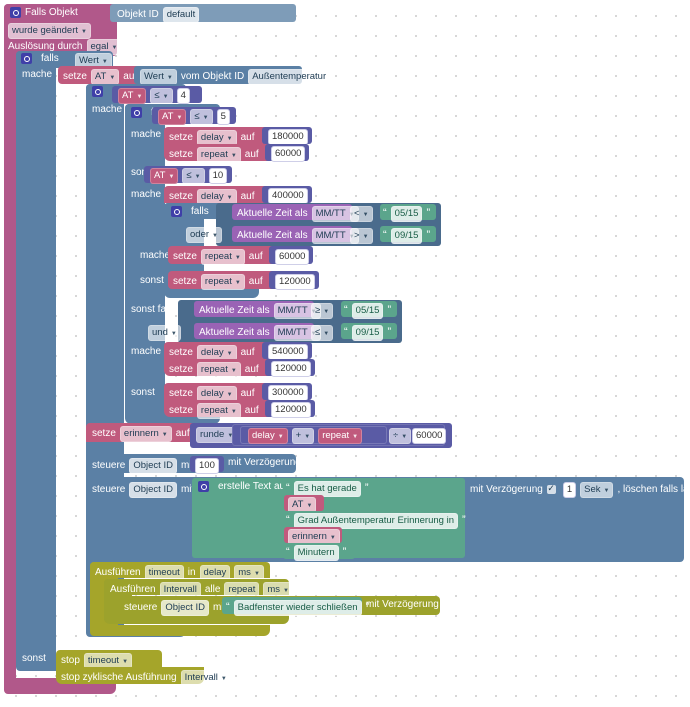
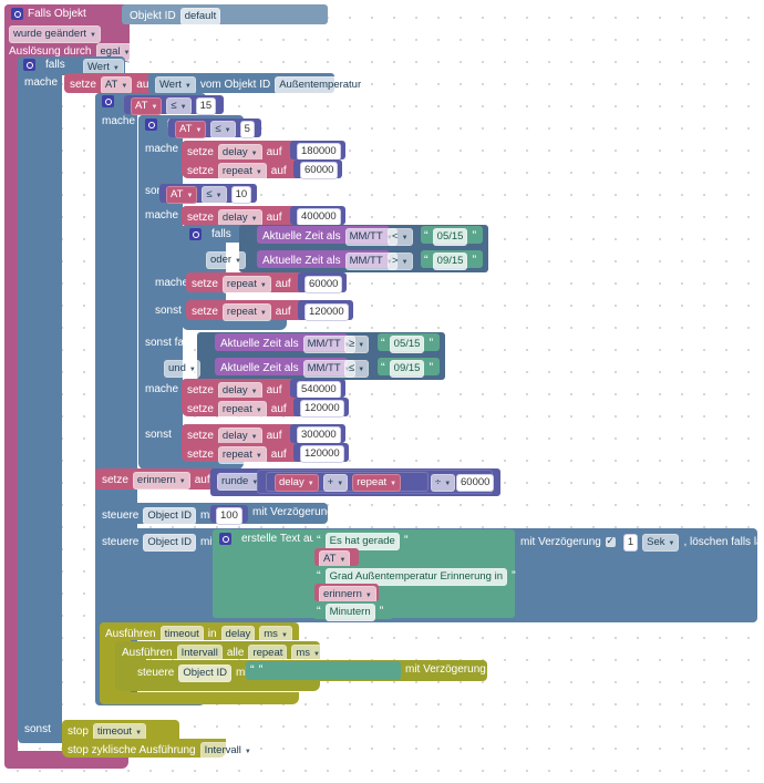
  Falls Objekt
  Objekt ID
  default
  wurde geändert
  Auslösung durch
  egal
  falls
  Wert
  mache
  sonst
  setze
  Wert
  vom Objekt ID
  Außentemperatur
- 4
+ 15
  mache
  5
  mache
  setze
  delay
  auf
  180000
  setze
  repeat
  auf
  60000
  10
  mache
  setze
  delay
  auf
  400000
  falls
  Aktuelle Zeit als
  MM/TT
  “
  05/15
  ”
  oder
  Aktuelle Zeit als
  MM/TT
  “
  09/15
  ”
  mach
  setze
  repeat
  auf
  60000
  sonst
  setze
  repeat
  auf
  120000
  sonst falls
  Aktuelle Zeit als
  MM/TT
  “
  05/15
  ”
  und
  Aktuelle Zeit als
  MM/TT
  “
  09/15
  ”
  mache
  setze
  delay
  auf
  540000
  setze
  repeat
  auf
  120000
  sonst
  setze
  delay
  auf
  300000
  setze
  repeat
  auf
  120000
  setze
  erinnern
  auf
  runde
  delay
  repeat
  60000
  steuere
  Object ID
  100
  mit Verzögerung
  steuere
  Object ID
  erstelle Text a
  “
  Es hat gerade
  ”
  “
  Grad Außentemperatur Erinnerung in
  ”
  erinnern
  “
  Minutern
  ”
  mit Verzögerung
  1
  Sek
  , löschen falls lä
  Ausführen
  timeout
  in
  delay
  Ausführen
  Intervall
  alle
  repeat
  steuere
  Object ID
  “
- Badfenster wieder schließen
  ”
  mit Verzögerung
  stop
  timeout
  stop zyklische Ausführung
  Intervall
